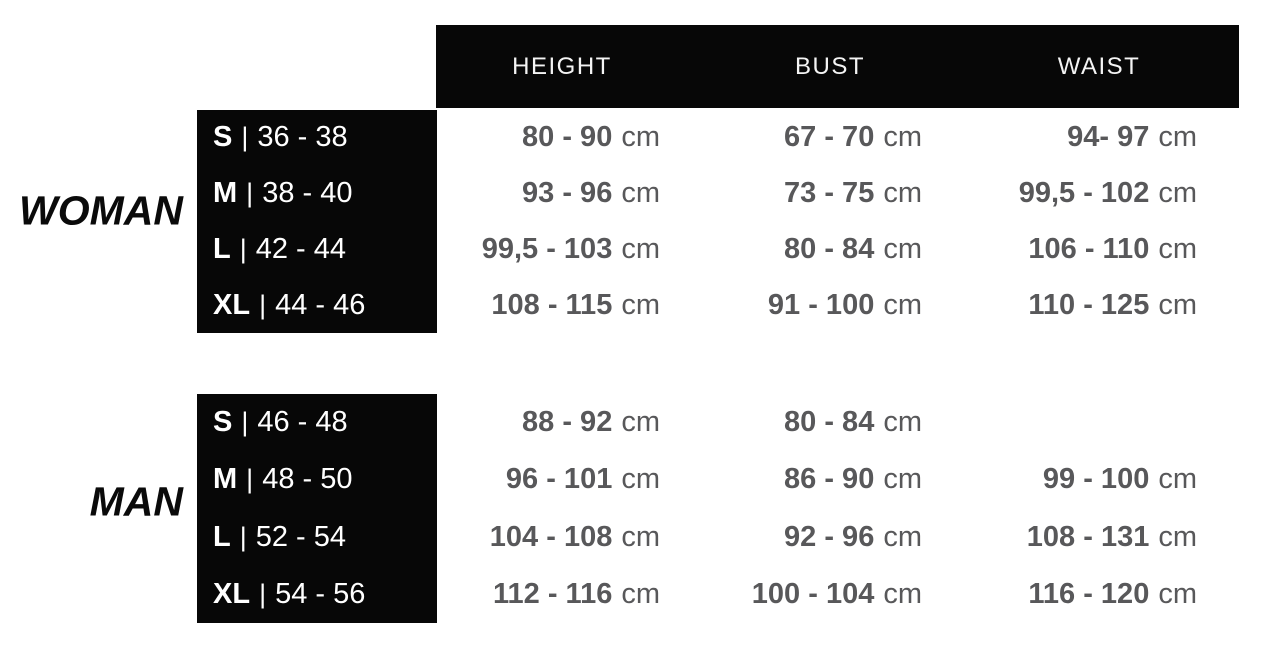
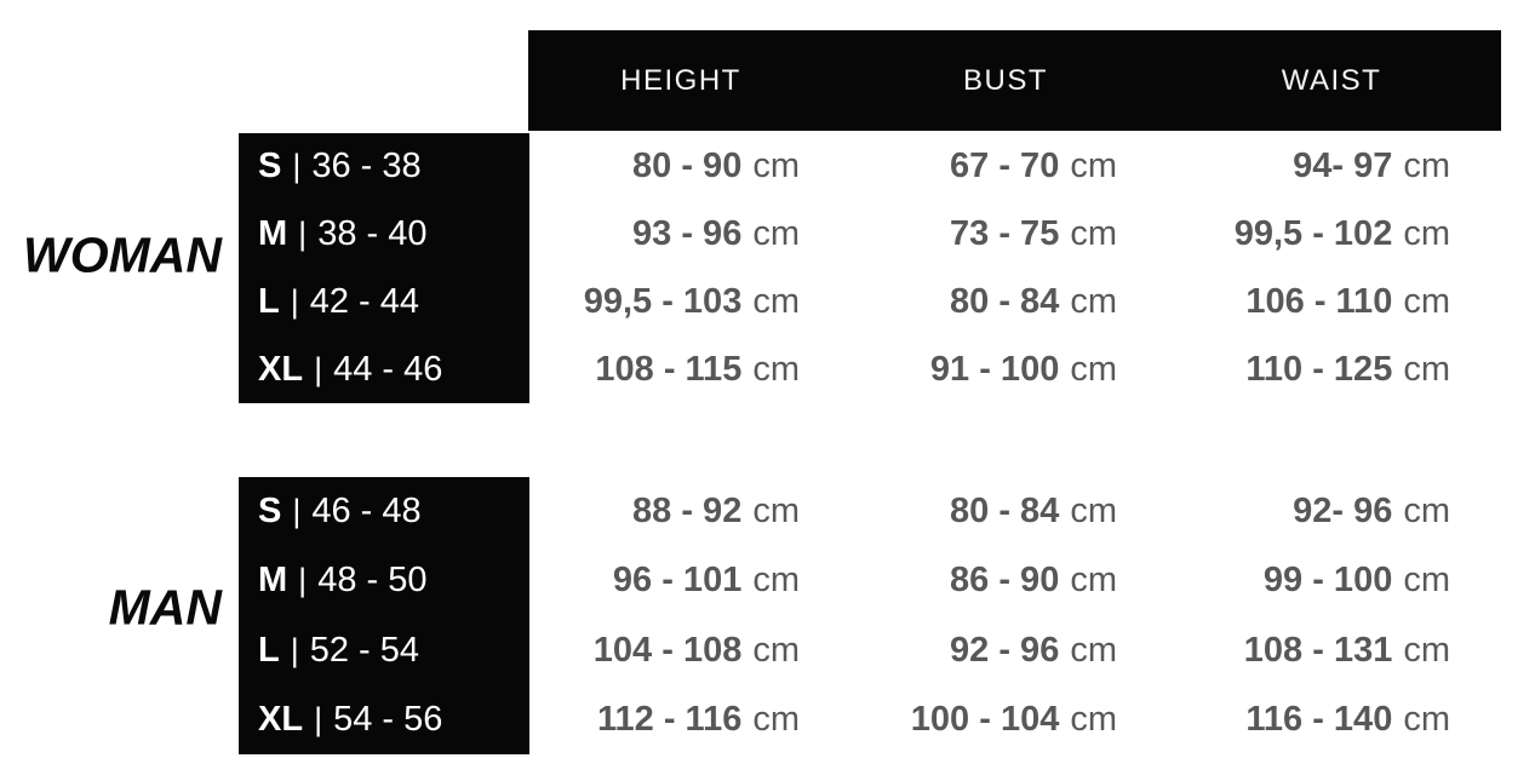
  HEIGHT
  BUST
  WAIST
  WOMAN
  MAN
  S
  |
  36 - 38
  M
  |
  38 - 40
  L
  |
  42 - 44
  XL
  |
  44 - 46
  80 - 90 cm
  67 - 70 cm
  94- 97 cm
  93 - 96 cm
  73 - 75 cm
  99,5 - 102 cm
  99,5 - 103 cm
  80 - 84 cm
  106 - 110 cm
  108 - 115 cm
  91 - 100 cm
  110 - 125 cm
  S
  |
  46 - 48
  M
  |
  48 - 50
  L
  |
  52 - 54
  XL
  |
  54 - 56
  88 - 92 cm
  80 - 84 cm
+ 92- 96 cm
  96 - 101 cm
  86 - 90 cm
  99 - 100 cm
  104 - 108 cm
  92 - 96 cm
  108 - 131 cm
  112 - 116 cm
  100 - 104 cm
- 116 - 120 cm
+ 116 - 140 cm
